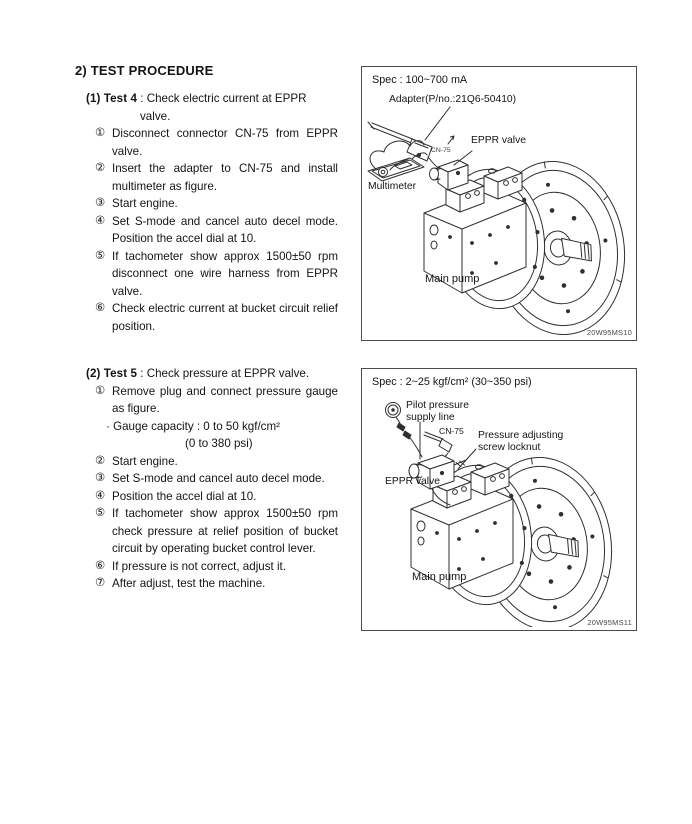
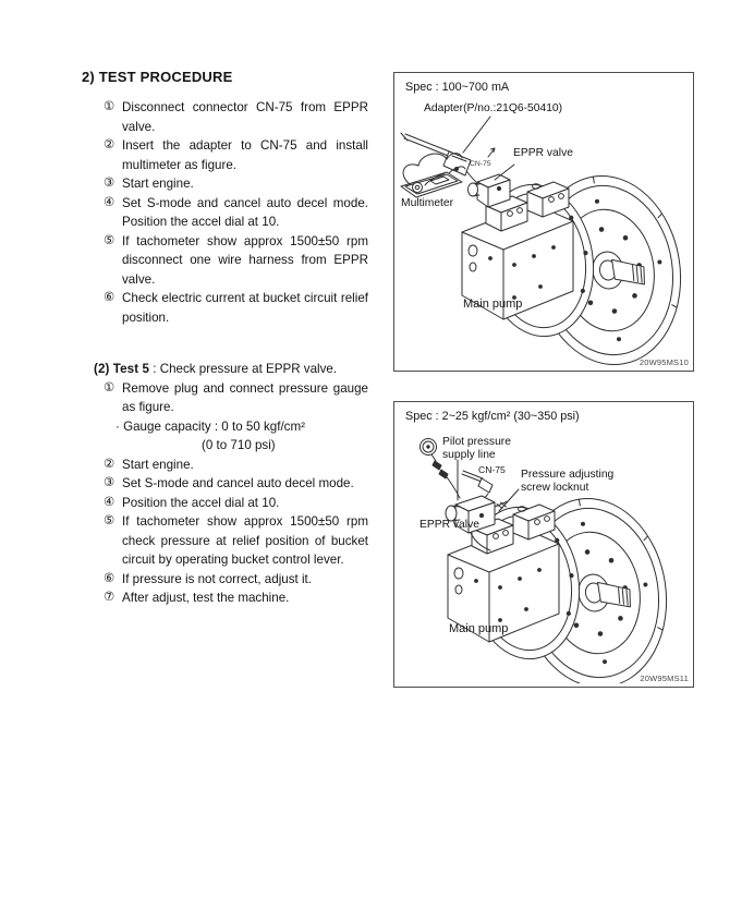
  2) TEST PROCEDURE
- (1) Test 4 : Check electric current at EPPR valve.
  ①
  Disconnect connector CN-75 from EPPR valve.
  ②
  Insert the adapter to CN-75 and install multimeter as figure.
  ③
  Start engine.
  ④
  Set S-mode and cancel auto decel mode. Position the accel dial at 10.
  ⑤
  If tachometer show approx 1500±50 rpm disconnect one wire harness from EPPR valve.
  ⑥
  Check electric current at bucket circuit relief position.
  (2) Test 5 : Check pressure at EPPR valve.
  ①
  Remove plug and connect pressure gauge as figure.
  · Gauge capacity : 0 to 50 kgf/cm²
- (0 to 380 psi)
+ (0 to 710 psi)
  ②
  Start engine.
  ③
  Set S-mode and cancel auto decel mode.
  ④
  Position the accel dial at 10.
  ⑤
  If tachometer show approx 1500±50 rpm check pressure at relief position of bucket circuit by operating bucket control lever.
  ⑥
  If pressure is not correct, adjust it.
  ⑦
  After adjust, test the machine.
  Spec : 100~700 mA
  Adapter(P/no.:21Q6-50410)
  EPPR valve
  Multimeter
  Main pump
  20W95MS10
  Spec : 2~25 kgf/cm² (30~350 psi)
  Pilot pressure supply line
  CN-75
  Pressure adjusting screw locknut
  EPPR valve
  Main pump
  20W95MS11
